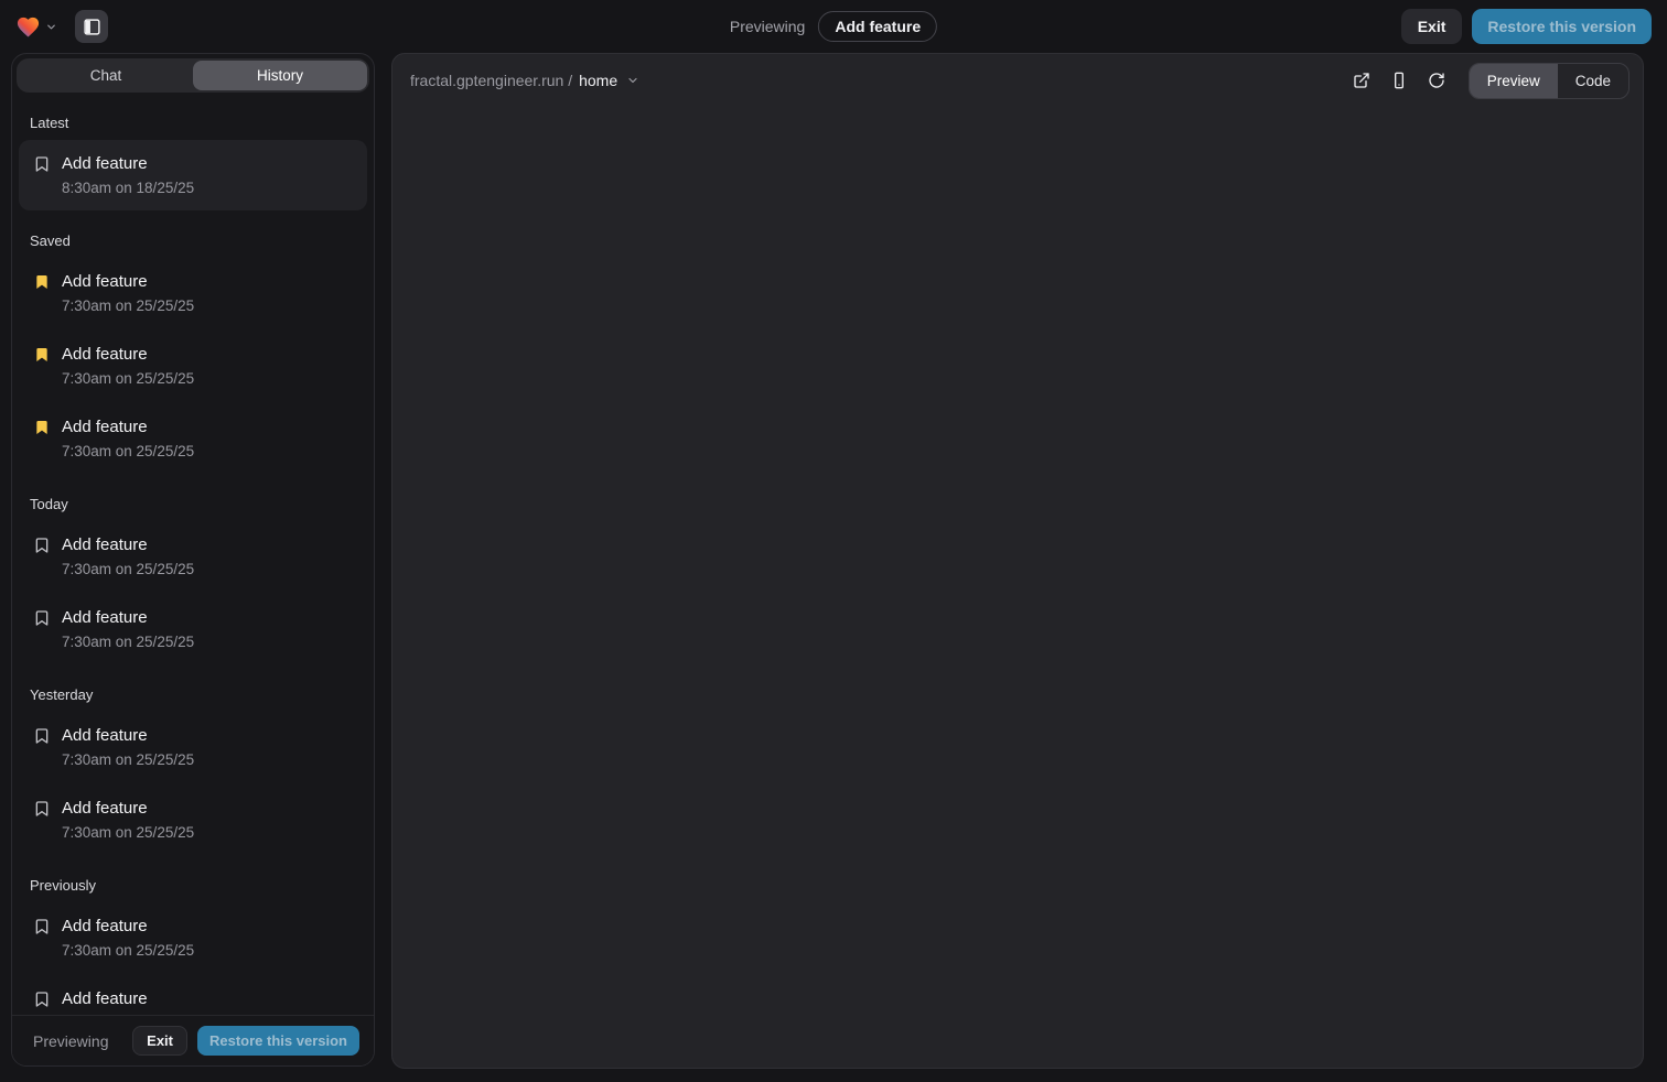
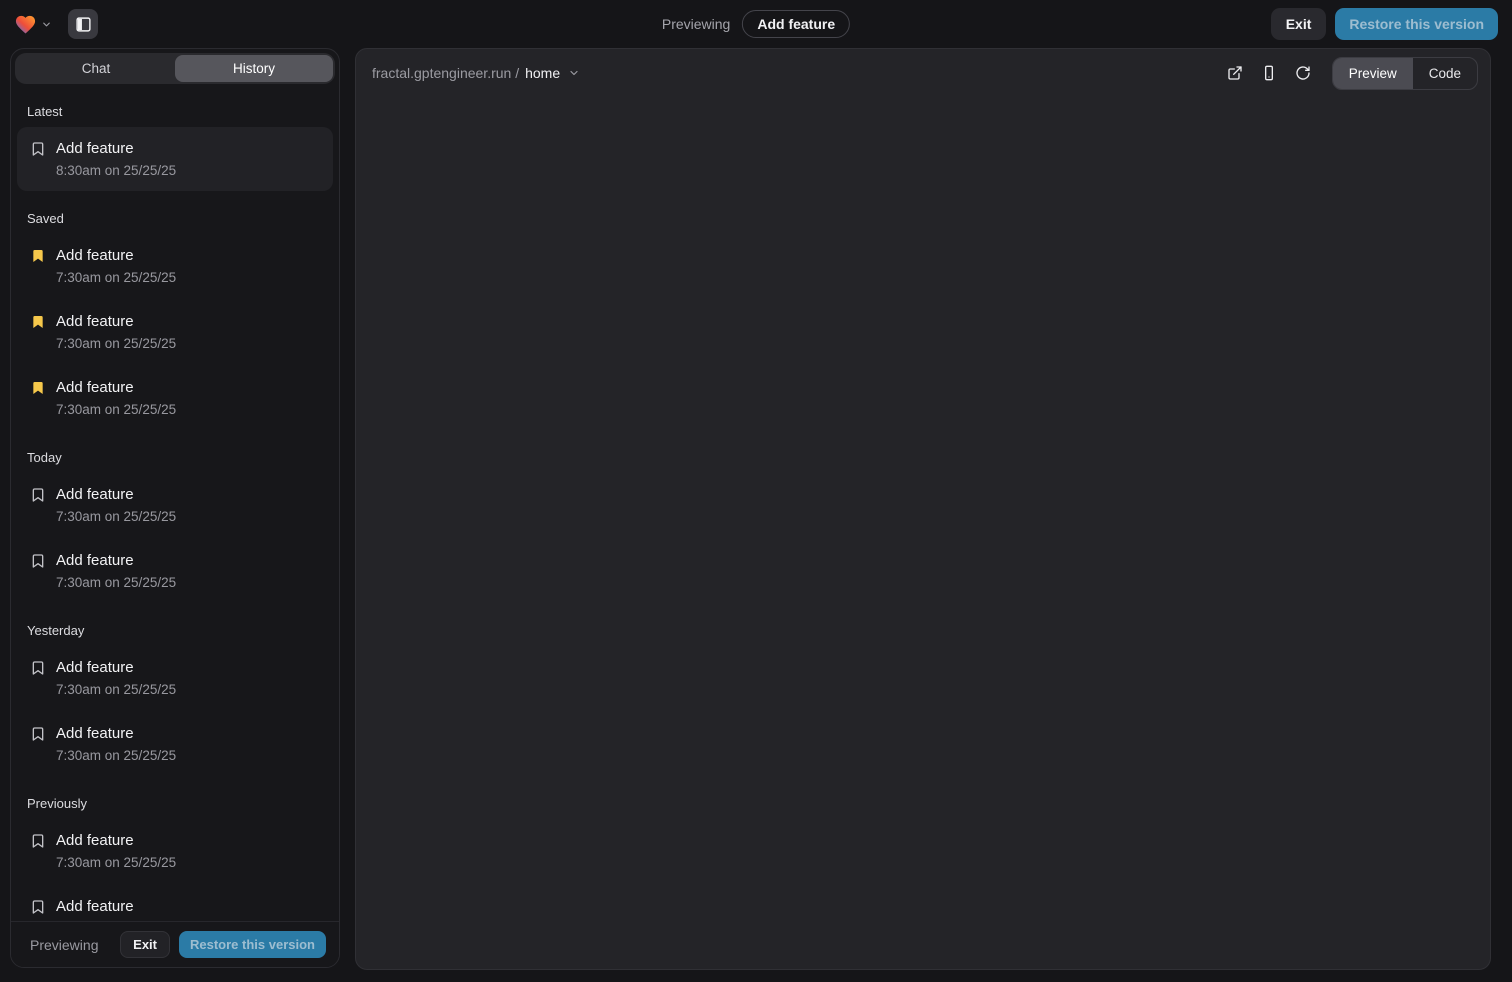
  Previewing
  Add feature
  Exit
  Restore this version
  Chat
  History
  Latest
  Add feature
- 8:30am on 18/25/25
+ 8:30am on 25/25/25
  Saved
  Add feature
  7:30am on 25/25/25
  Add feature
  7:30am on 25/25/25
  Add feature
  7:30am on 25/25/25
  Today
  Add feature
  7:30am on 25/25/25
  Add feature
  7:30am on 25/25/25
  Yesterday
  Add feature
  7:30am on 25/25/25
  Add feature
  7:30am on 25/25/25
  Previously
  Add feature
  7:30am on 25/25/25
  Add feature
  Previewing
  Exit
  Restore this version
  fractal.gptengineer.run /
  home
  Preview
  Code
